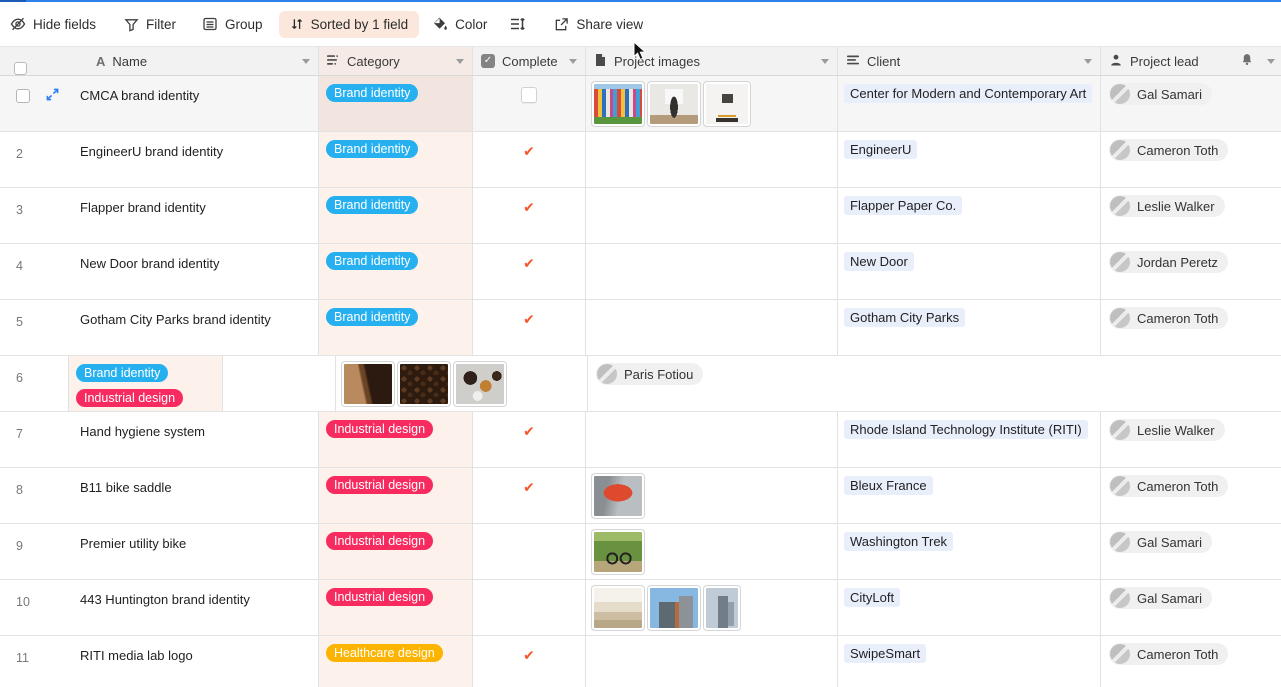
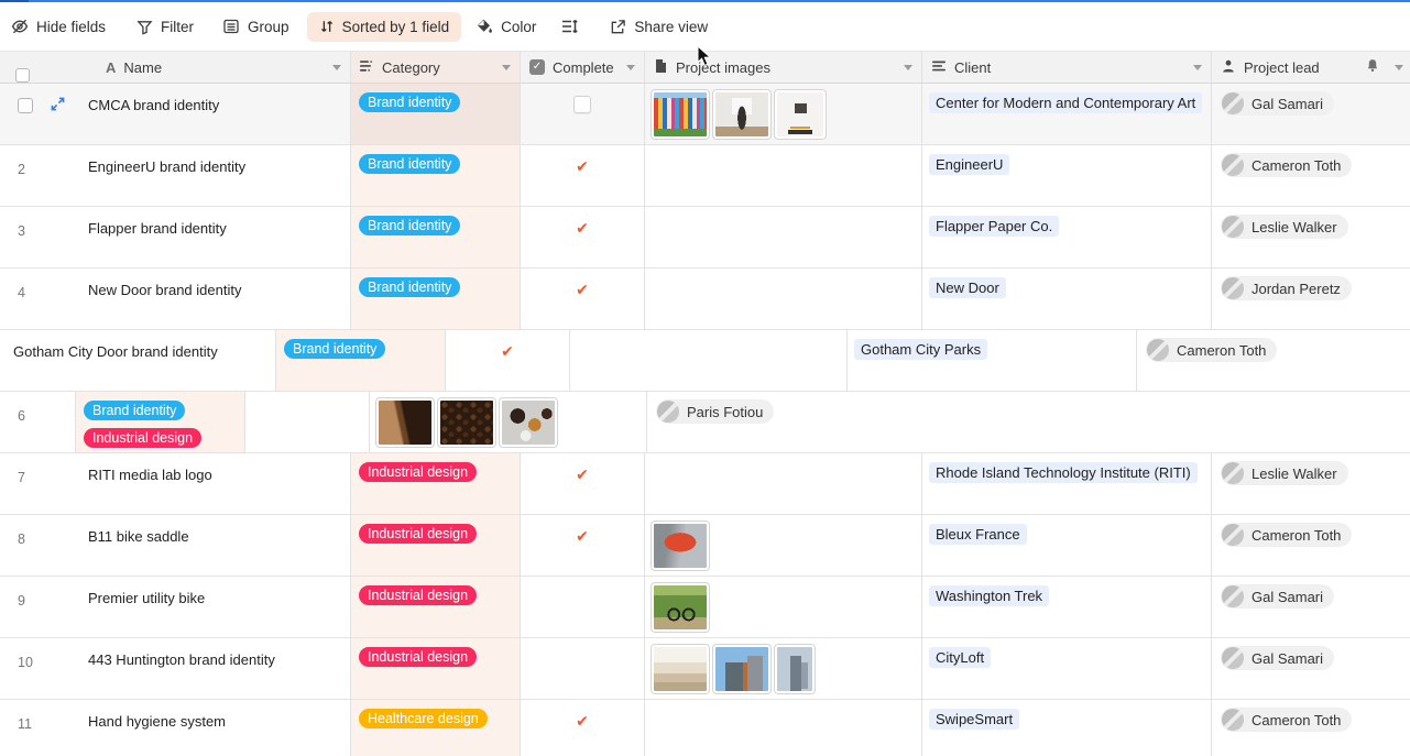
  Hide fields
  Filter
  Group
  Sorted by 1 field
  Color
  Share view
  A
  Name
  Category
  ✓
  Complete
  Project images
  Client
  Project lead
  CMCA brand identity
  Brand identity
  Center for Modern and Contemporary Art
  Gal Samari
  2
  EngineerU brand identity
  Brand identity
  ✔
  EngineerU
  Cameron Toth
  3
  Flapper brand identity
  Brand identity
  ✔
  Flapper Paper Co.
  Leslie Walker
  4
  New Door brand identity
  Brand identity
  ✔
  New Door
  Jordan Peretz
- 5
- Gotham City Parks brand identity
+ Gotham City Door brand identity
  Brand identity
  ✔
  Gotham City Parks
  Cameron Toth
  6
  Brand identity
  Industrial design
  Paris Fotiou
  7
- Hand hygiene system
+ RITI media lab logo
  Industrial design
  ✔
  Rhode Island Technology Institute (RITI)
  Leslie Walker
  8
  B11 bike saddle
  Industrial design
  ✔
  Bleux France
  Cameron Toth
  9
  Premier utility bike
  Industrial design
  Washington Trek
  Gal Samari
  10
  443 Huntington brand identity
  Industrial design
  CityLoft
  Gal Samari
  11
- RITI media lab logo
+ Hand hygiene system
  Healthcare design
  ✔
  SwipeSmart
  Cameron Toth
